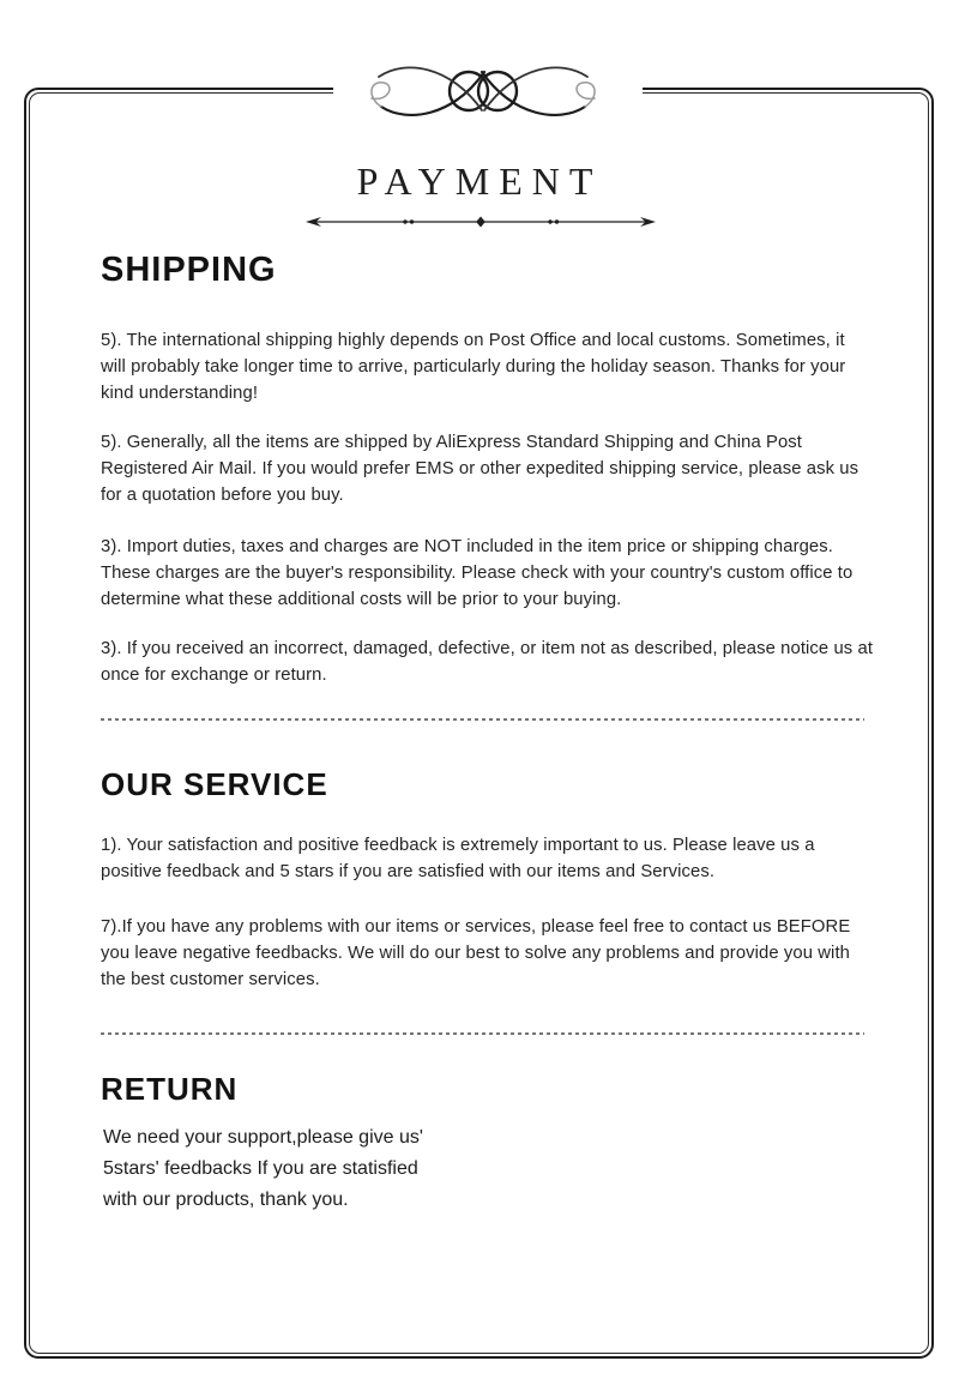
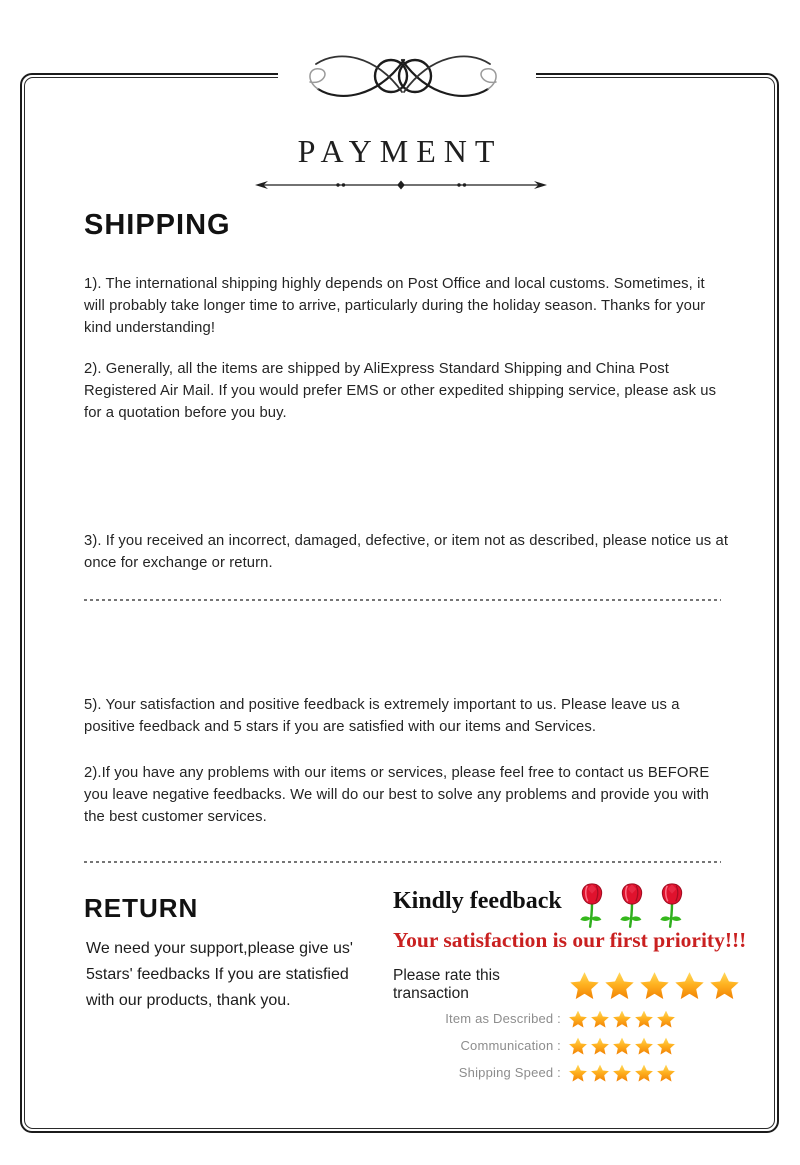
  PAYMENT
  SHIPPING
- 5). The international shipping highly depends on Post Office and local customs. Sometimes, it will probably take longer time to arrive, particularly during the holiday season. Thanks for your kind understanding!
+ 1). The international shipping highly depends on Post Office and local customs. Sometimes, it will probably take longer time to arrive, particularly during the holiday season. Thanks for your kind understanding!
- 5). Generally, all the items are shipped by AliExpress Standard Shipping and China Post Registered Air Mail. If you would prefer EMS or other expedited shipping service, please ask us for a quotation before you buy.
+ 2). Generally, all the items are shipped by AliExpress Standard Shipping and China Post Registered Air Mail. If you would prefer EMS or other expedited shipping service, please ask us for a quotation before you buy.
- 3). Import duties, taxes and charges are NOT included in the item price or shipping charges. These charges are the buyer's responsibility. Please check with your country's custom office to determine what these additional costs will be prior to your buying.
  3). If you received an incorrect, damaged, defective, or item not as described, please notice us at once for exchange or return.
- OUR SERVICE
- 1). Your satisfaction and positive feedback is extremely important to us. Please leave us a positive feedback and 5 stars if you are satisfied with our items and Services.
+ 5). Your satisfaction and positive feedback is extremely important to us. Please leave us a positive feedback and 5 stars if you are satisfied with our items and Services.
- 7).If you have any problems with our items or services, please feel free to contact us BEFORE you leave negative feedbacks. We will do our best to solve any problems and provide you with the best customer services.
+ 2).If you have any problems with our items or services, please feel free to contact us BEFORE you leave negative feedbacks. We will do our best to solve any problems and provide you with the best customer services.
  RETURN
  We need your support,please give us' 5stars' feedbacks If you are statisfied with our products, thank you.
+ Kindly feedback
+ Your satisfaction is our first priority!!!
+ Please rate this transaction
+ Item as Described :
+ Communication :
+ Shipping Speed :
